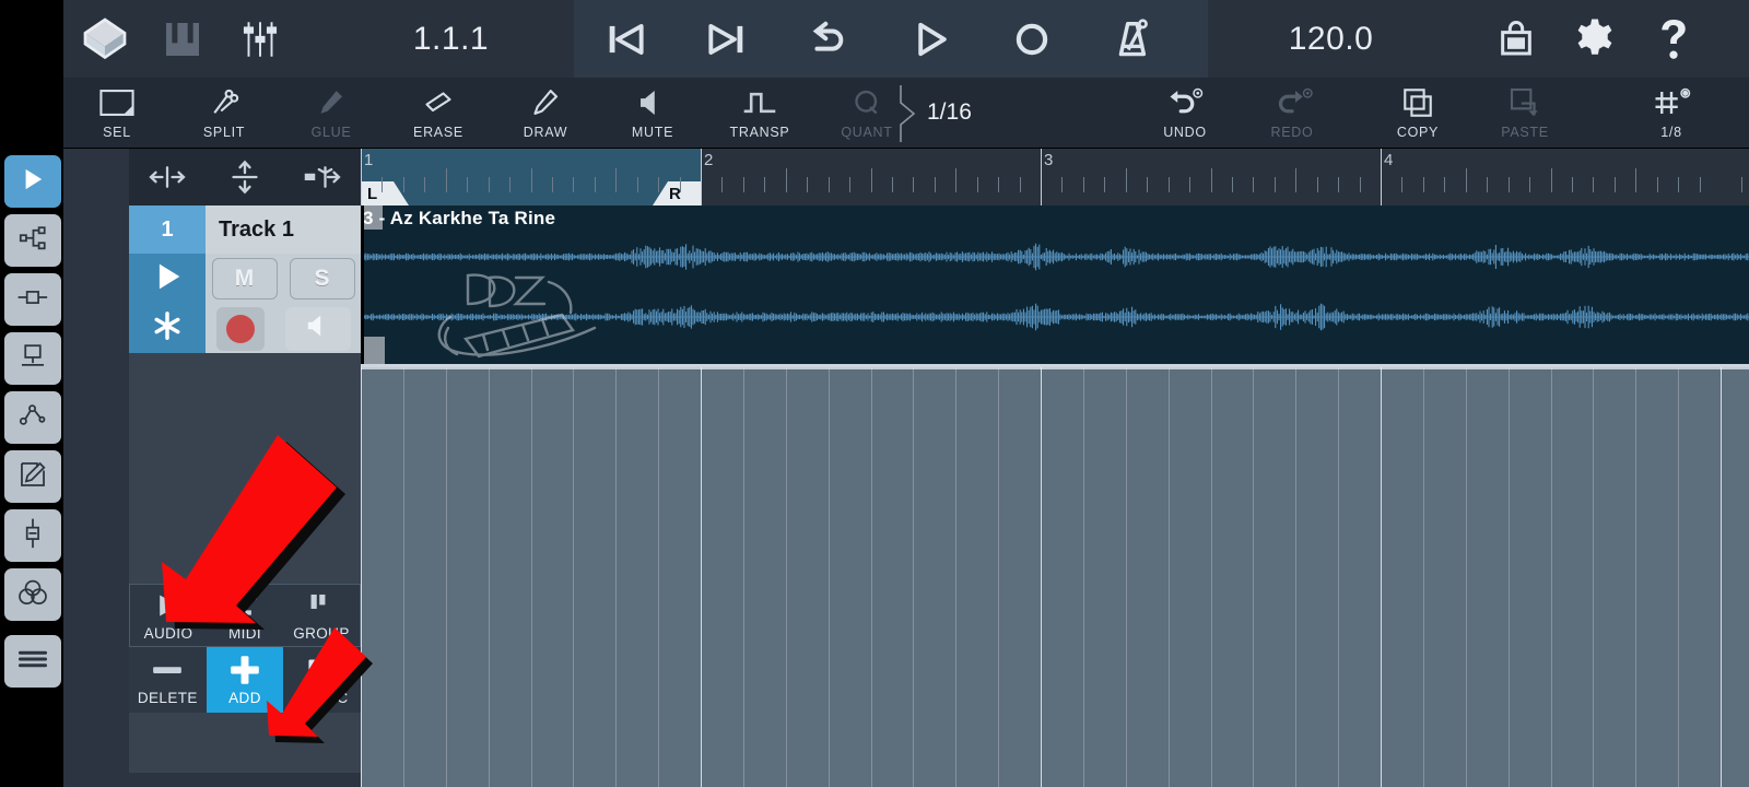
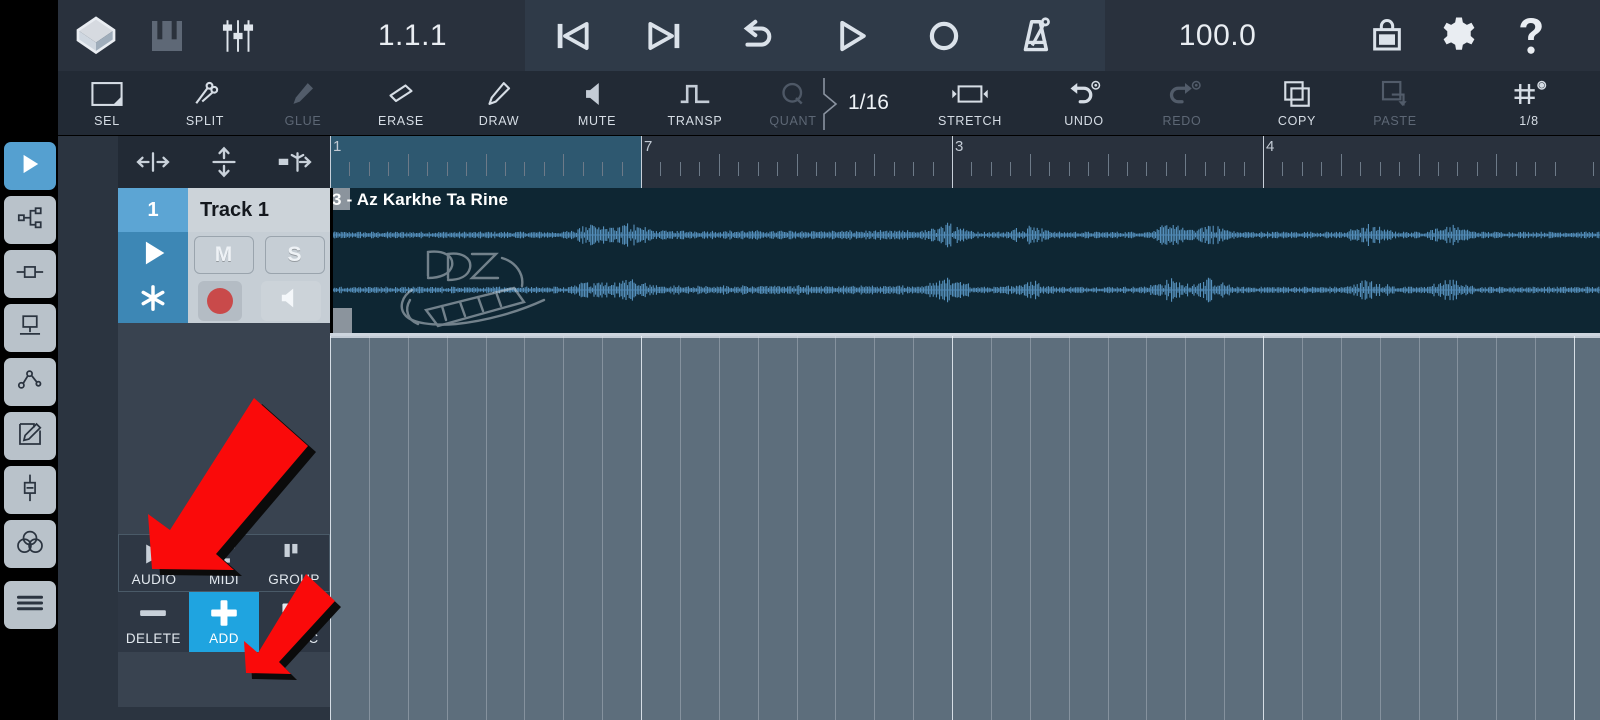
  1.1.1
- 120.0
+ 100.0
  SEL
  SPLIT
  GLUE
  ERASE
  DRAW
  MUTE
  TRANSP
  QUANT
  1/16
+ STRETCH
  UNDO
  REDO
  COPY
  PASTE
  1/8
  1
  Track 1
  M
  S
  AUDIO
  MIDI
  GROP
  DELETE
  ADD
- L
- R
  1
- 2
+ 7
  3
  4
  3 - Az Karkhe Ta Rine
